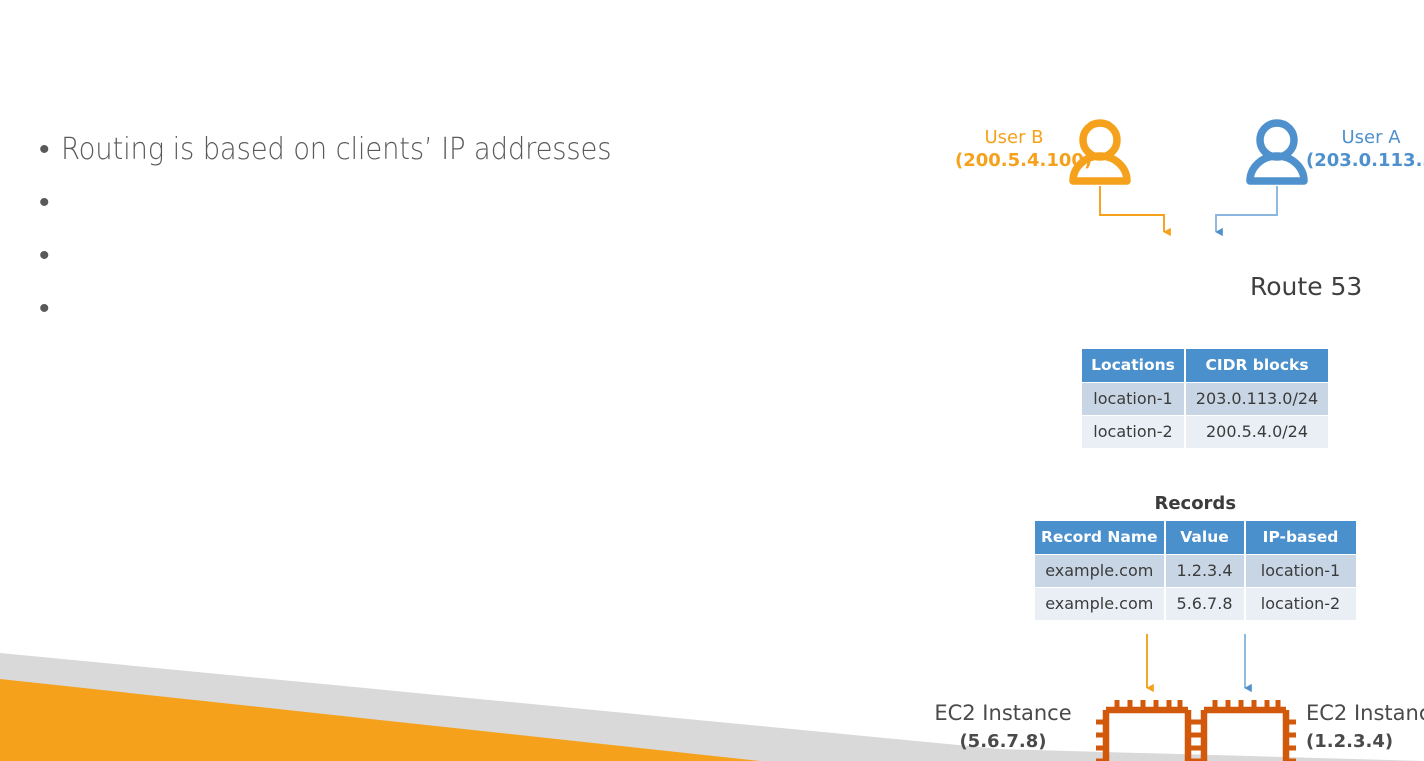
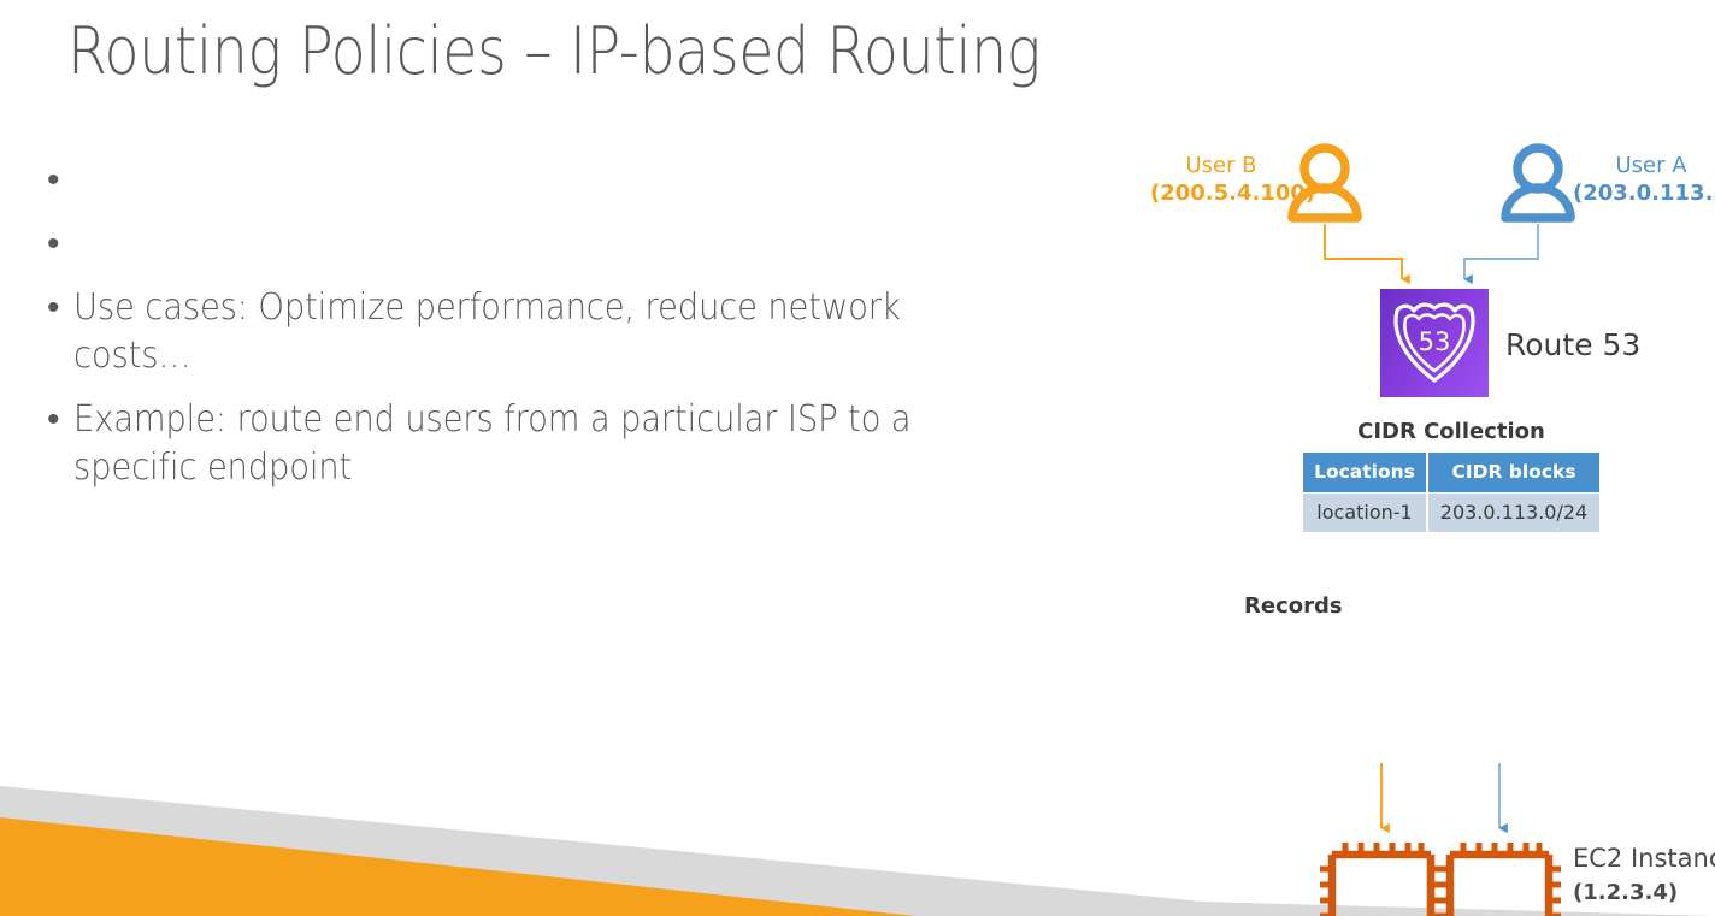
+ Routing Policies – IP-based Routing
  •
- Routing is based on clients’ IP addresses
  •
  •
+ Use cases: Optimize performance, reduce network costs…
  •
+ Example: route end users from a particular ISP to a specific endpoint
+ 53
  Route 53
  User B
  (200.5.4.100
  User A
  (203.0.113.
+ CIDR Collection
  Locations	CIDR blocks
  location-1	203.0.113.0/24
- location-2	200.5.4.0/24
  Records
- Record Name	Value	IP-based
- example.com	1.2.3.4	location-1
- example.com	5.6.7.8	location-2
- EC2 Instance
- (5.6.7.8)
  EC2 Instan
  (1.2.3.4)
